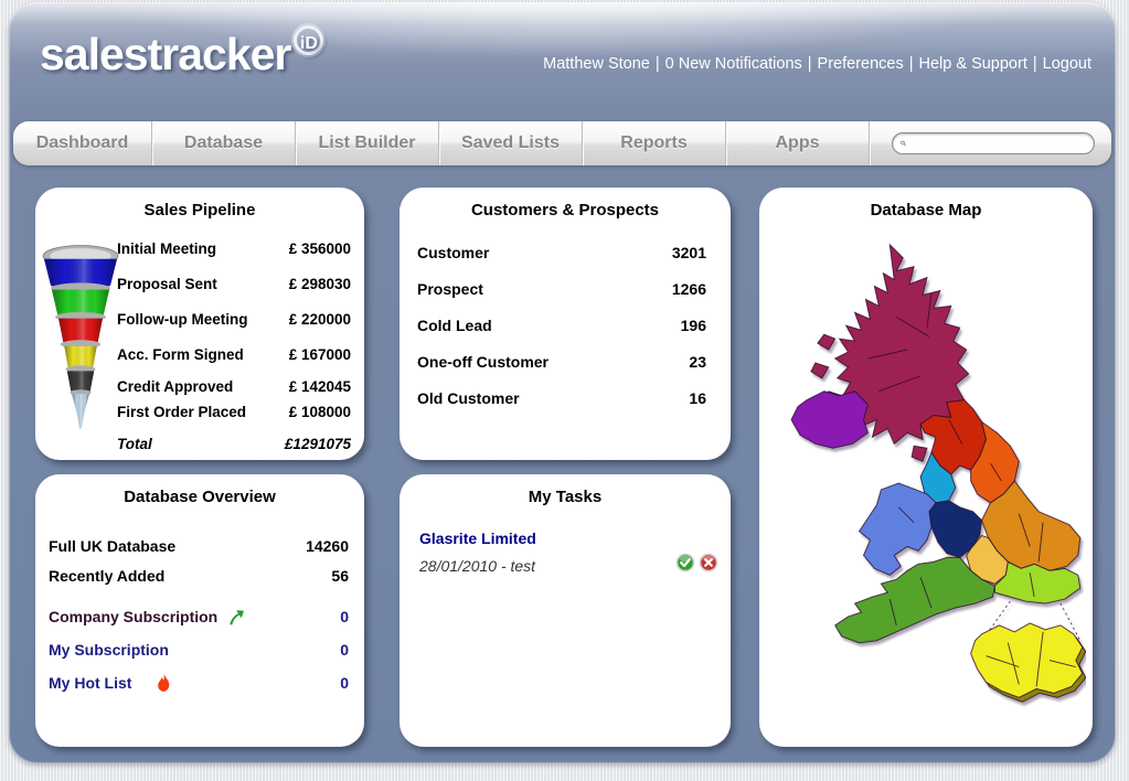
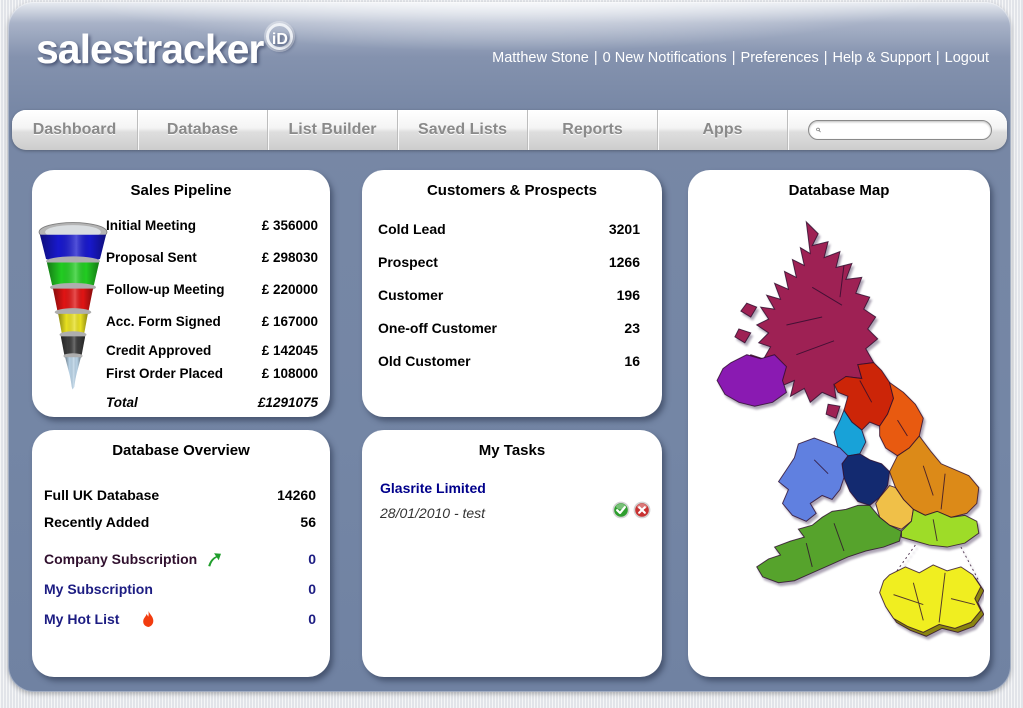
  salestracker iD
  Matthew Stone | 0 New Notifications | Preferences | Help & Support | Logout
  Dashboard
  Database
  List Builder
  Saved Lists
  Reports
  Apps
  Sales Pipeline
  Initial Meeting
  £ 356000
  Proposal Sent
  £ 298030
  Follow-up Meeting
  £ 220000
  Acc. Form Signed
  £ 167000
  Credit Approved
  £ 142045
  First Order Placed
  £ 108000
  Total
  £1291075
  Customers & Prospects
- Customer
+ Cold Lead
  3201
  Prospect
  1266
- Cold Lead
+ Customer
  196
  One-off Customer
  23
  Old Customer
  16
  Database Map
  Database Overview
  Full UK Database
  14260
  Recently Added
  56
  Company Subscription
  0
  My Subscription
  0
  My Hot List
  0
  My Tasks
  Glasrite Limited
  28/01/2010 - test
